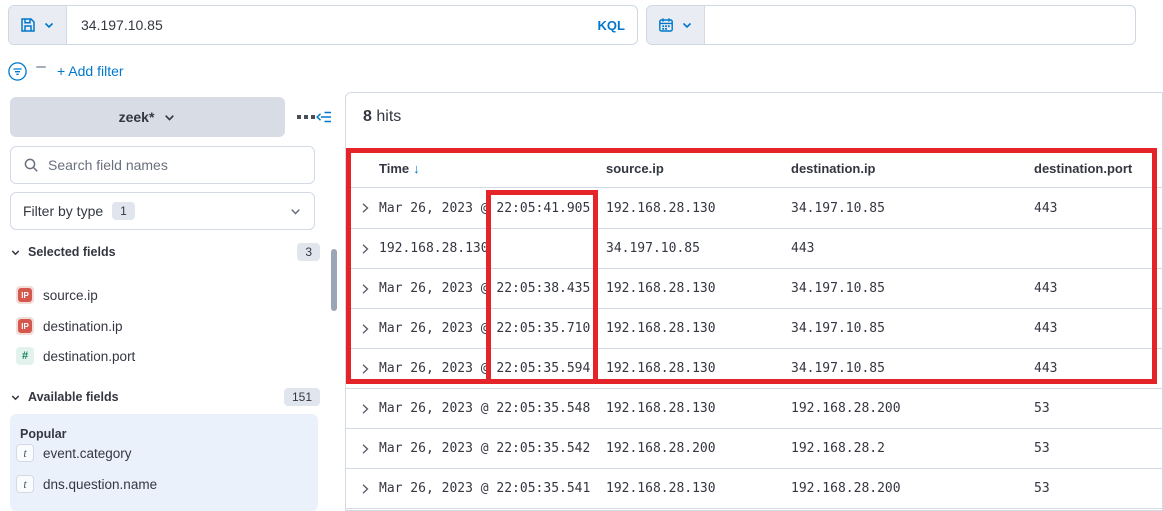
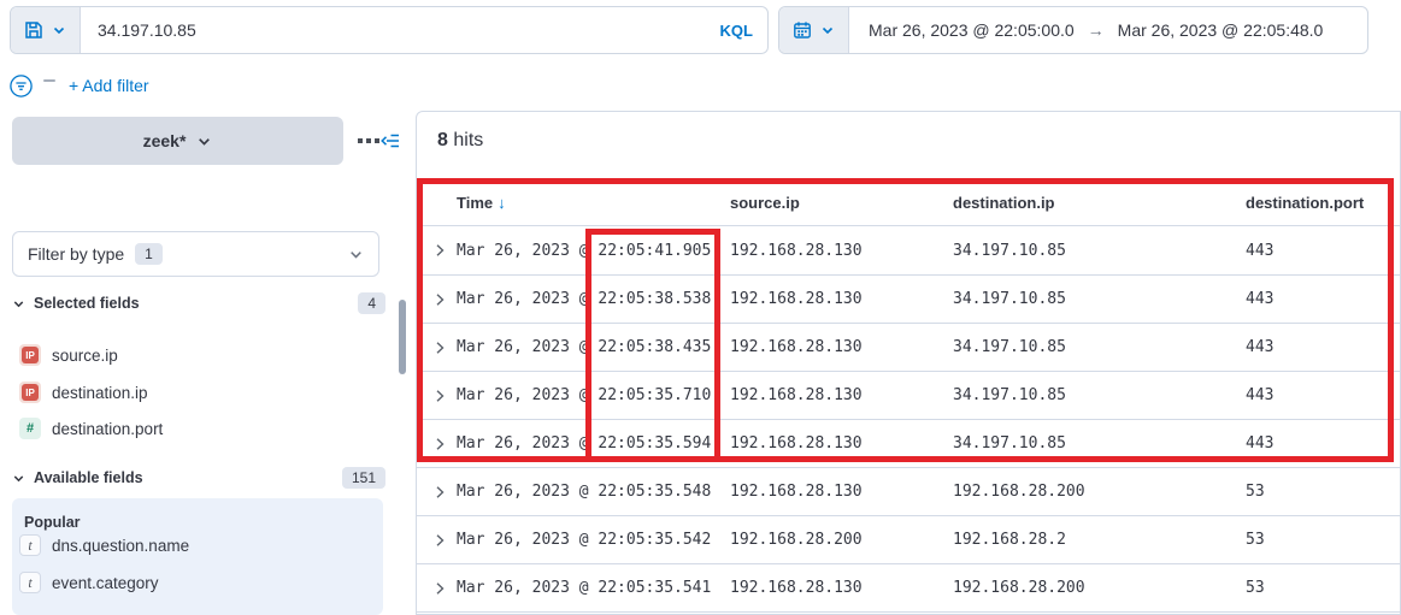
  34.197.10.85
  KQL
+ Mar 26, 2023 @ 22:05:00.0
+ →
+ Mar 26, 2023 @ 22:05:48.0
  + Add filter
  zeek*
- Search field names
  Filter by type
  1
  Selected fields
- 3
+ 4
  IP
  source.ip
  IP
  destination.ip
  #
  destination.port
  Available fields
  151
  Popular
  t
- event.category
+ dns.question.name
  t
- dns.question.name
+ event.category
  8 hits
  Time ↓
  source.ip
  destination.ip
  destination.port
  Mar 26, 2023 @ 22:05:41.905
  192.168.28.130
  34.197.10.85
  443
+ Mar 26, 2023 @ 22:05:38.538
  192.168.28.130
  34.197.10.85
  443
  Mar 26, 2023 @ 22:05:38.435
  192.168.28.130
  34.197.10.85
  443
  Mar 26, 2023 @ 22:05:35.710
  192.168.28.130
  34.197.10.85
  443
  Mar 26, 2023 @ 22:05:35.594
  192.168.28.130
  34.197.10.85
  443
  Mar 26, 2023 @ 22:05:35.548
  192.168.28.130
  192.168.28.200
  53
  Mar 26, 2023 @ 22:05:35.542
  192.168.28.200
  192.168.28.2
  53
  Mar 26, 2023 @ 22:05:35.541
  192.168.28.130
  192.168.28.200
  53
